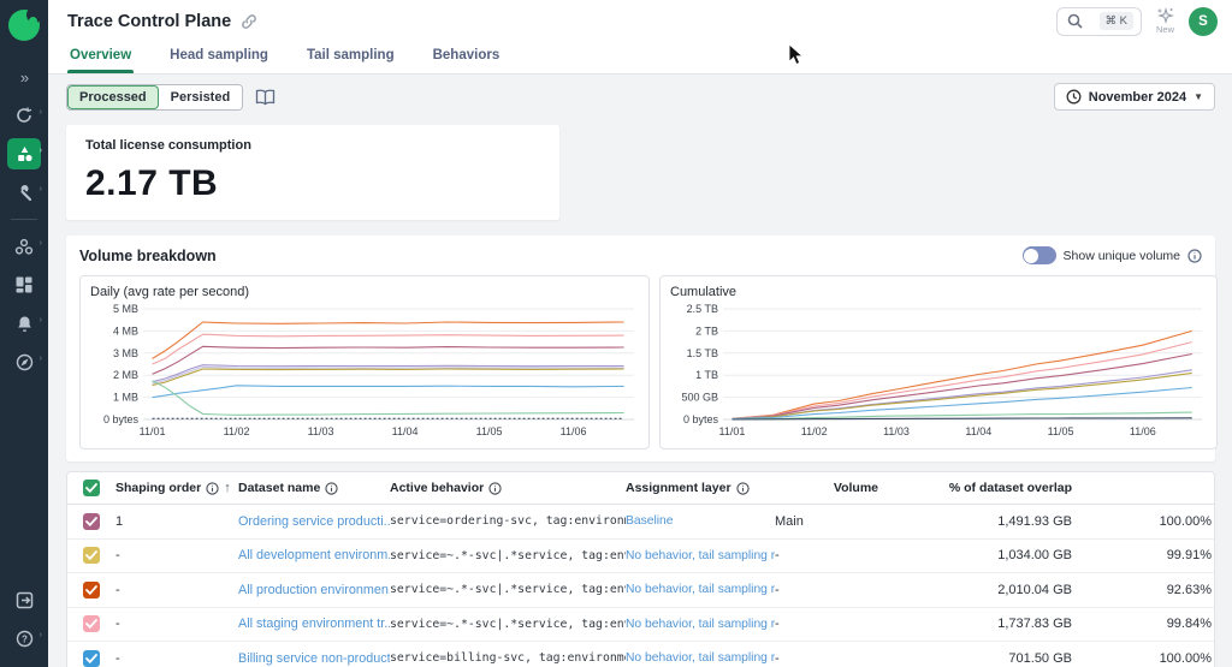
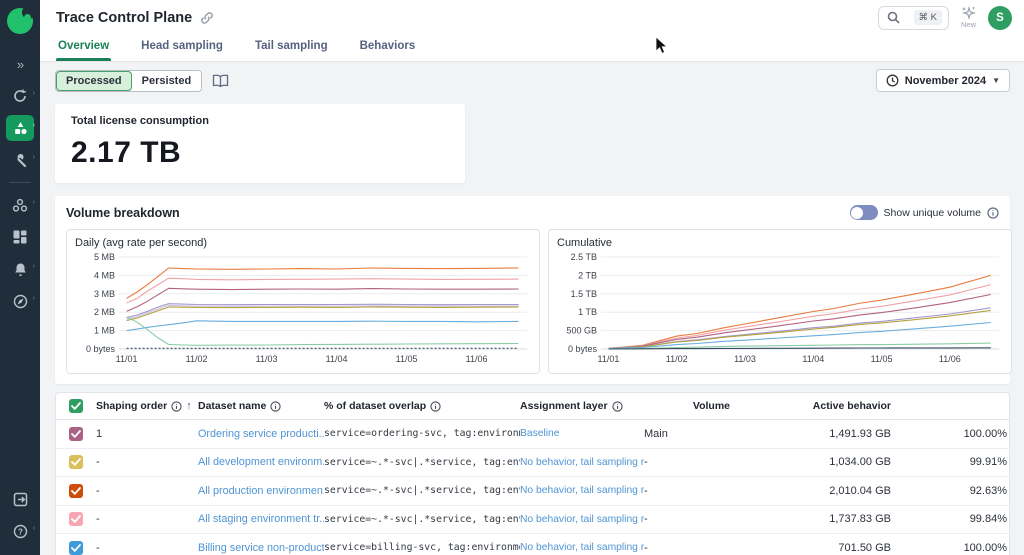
  »
  ?
  Trace Control Plane
  ⌘ K
  New
  S
  Overview
  Head sampling
  Tail sampling
  Behaviors
  Processed
  Persisted
  November 2024
  ▼
  Total license consumption
  2.17 TB
  Volume breakdown
  Show unique volume
  Daily (avg rate per second)
  0 bytes
  1 MB
  2 MB
  3 MB
  4 MB
  5 MB
  11/01
  11/02
  11/03
  11/04
  11/05
  11/06
  Cumulative
  0 bytes
  500 GB
  1 TB
  1.5 TB
  2 TB
  2.5 TB
  11/01
  11/02
  11/03
  11/04
  11/05
  11/06
  Shaping order
  ↑
  Dataset name
- Active behavior
+ % of dataset overlap
  Assignment layer
  Volume
- % of dataset overlap
+ Active behavior
  1
  Ordering service producti..
  service=ordering-svc, tag:environ
  Baseline
  Main
  1,491.93 GB
  100.00%
  -
  All development environm.
  service=~.*-svc|.*service, tag:en
  No behavior, tail sampling r
  -
  1,034.00 GB
  99.91%
  -
  All production environmen
  service=~.*-svc|.*service, tag:en
  No behavior, tail sampling r
  -
  2,010.04 GB
  92.63%
  -
  All staging environment tr..
  service=~.*-svc|.*service, tag:en
  No behavior, tail sampling r
  -
  1,737.83 GB
  99.84%
  -
  Billing service non-product
  service=billing-svc, tag:environm
  No behavior, tail sampling r
  -
  701.50 GB
  100.00%
